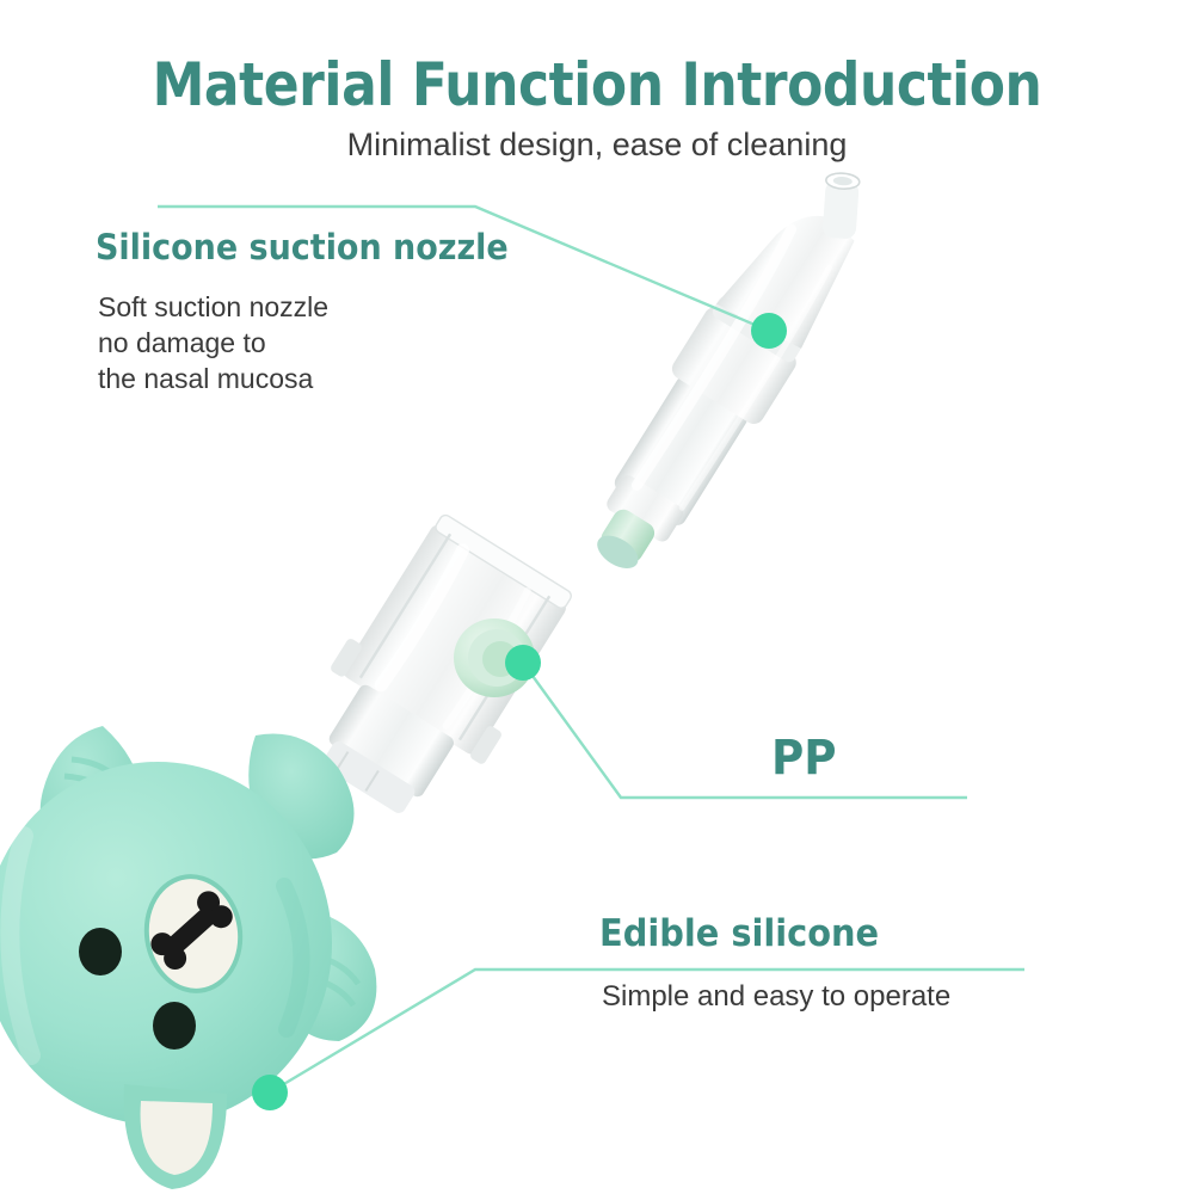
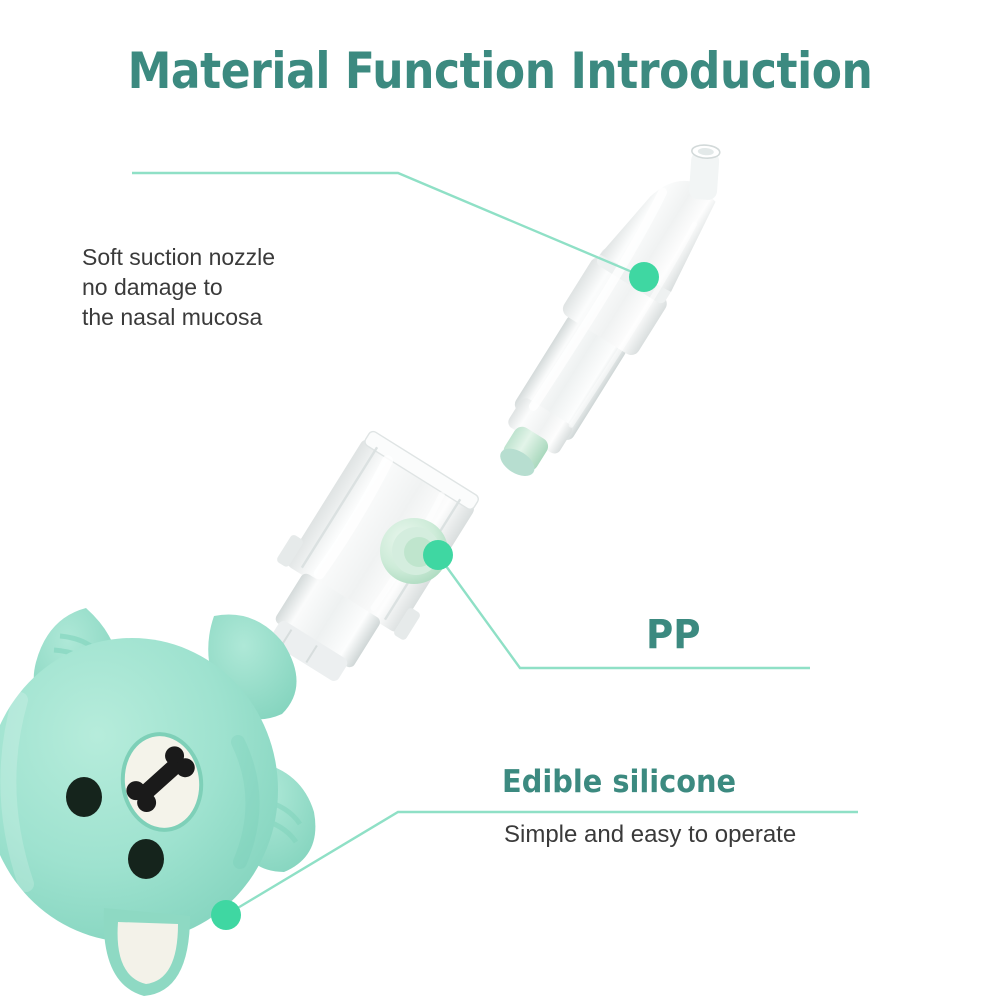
  Material Function Introduction
- Minimalist design, ease of cleaning
- Silicone suction nozzle
  Soft suction nozzle
  no damage to
  the nasal mucosa
  PP
  Edible silicone
  Simple and easy to operate
